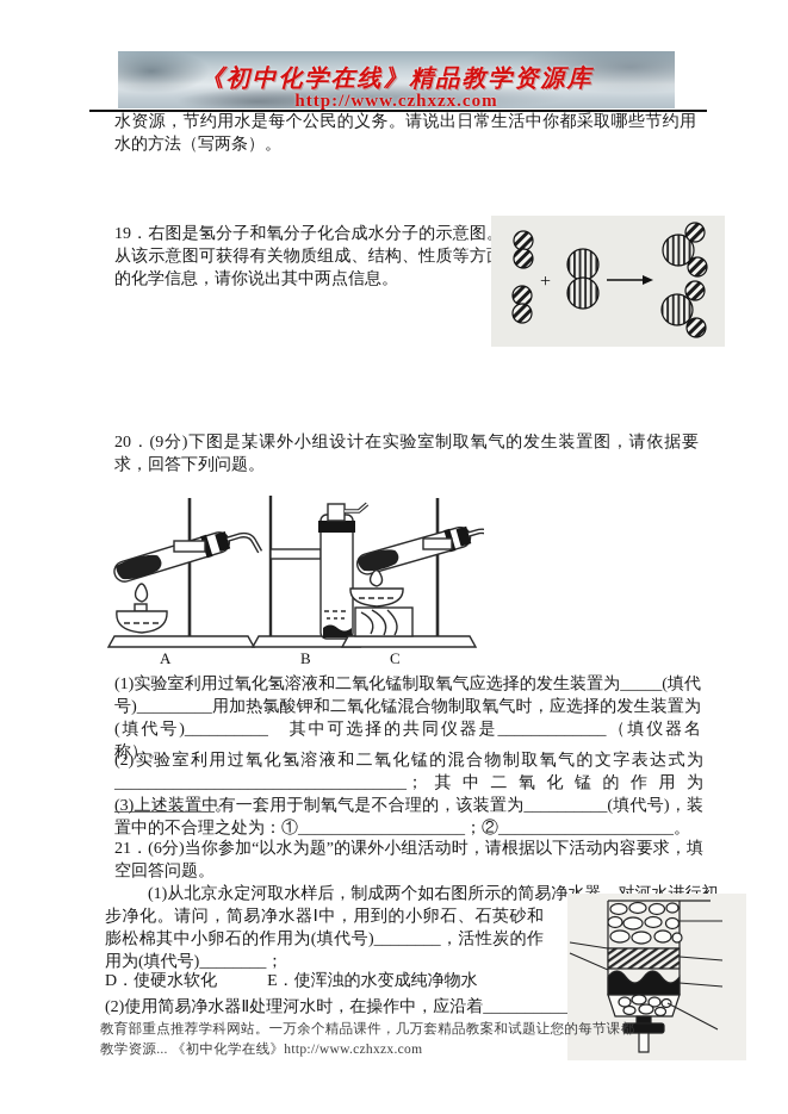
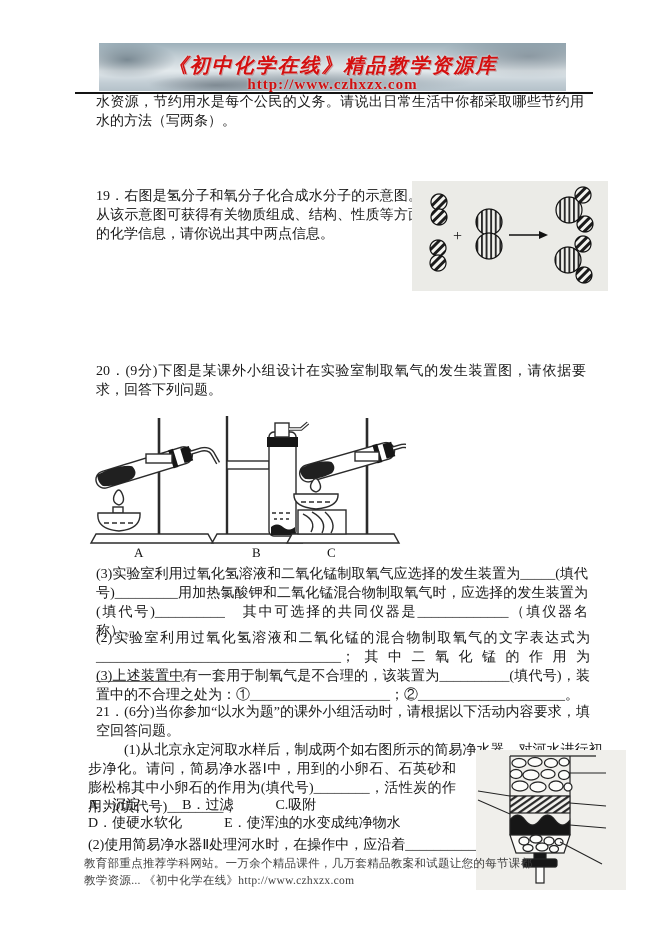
  《初中化学在线》精品教学资源库
  http://www.czhxzx.com
  水资源，节约用水是每个公民的义务。请说出日常生活中你都采取哪些节约用水的方法（写两条）。
  19．右图是氢分子和氧分子化合成水分子的示意图从该示意图可获得有关物质组成、结构、性质等方的化学信息，请你说出其中两点信息。
  +
  20．(9分)下图是某课外小组设计在实验室制取氧气的发生装置图，请依据要求，回答下列问题。
  A
  B
  C
- (1)实验室利用过氧化氢溶液和二氧化锰制取氧气应选择的发生装置为_____(填代号)_________用加热氯酸钾和二氧化锰混合物制取氧气时，应选择的发生装置为(填代号)__________ 其中可选择的共同仪器是_____________（填仪器名称）。
+ (3)实验室利用过氧化氢溶液和二氧化锰制取氧气应选择的发生装置为_____(填代号)_________用加热氯酸钾和二氧化锰混合物制取氧气时，应选择的发生装置为(填代号)__________ 其中可选择的共同仪器是_____________（填仪器名称）。
  (2)实验室利用过氧化氢溶液和二氧化锰的混合物制取氧气的文字表达式为___________________________________；其中二氧化锰的作用为____________。
  (3)上述装置中有一套用于制氧气是不合理的，该装置为__________(填代号)，装置中的不合理之处为：①____________________；②_____________________。
  21．(6分)当你参加“以水为题”的课外小组活动时，请根据以下活动内容要求，填空回答问题。
  (1)从北京永定河取水样后，制成两个如右图所示的简易净
  步净化。请问，简易净水器Ⅰ中，用到的小卵石、石英砂和膨松棉其中小卵石的作用为(填代号)________，活性炭的作用为(填代号)________；
+ A．沉淀 B．过滤 C.吸附
  D．使硬水软化 E．使浑浊的水变成纯净物水
  (2)使用简易净水器Ⅱ处理河水时，在操作中，应沿着__________
  教育部重点推荐学科网站。一万余个精品课件，几万套精品教案和试题让您的每节课都
  教学资源... 《初中化学在线》http://www.czhxzx.com
